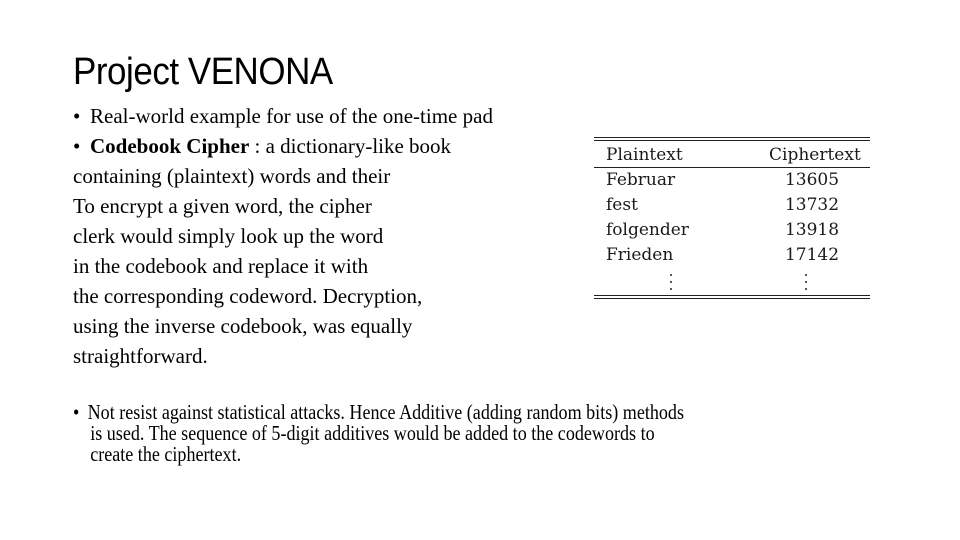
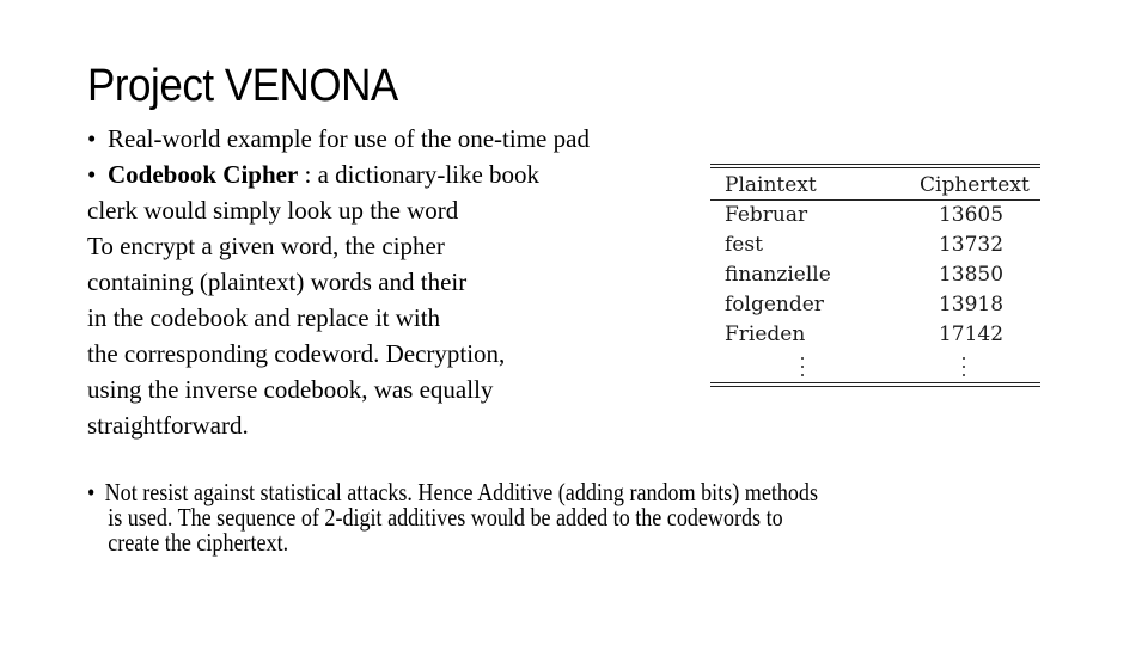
  Project VENONA
  • Real-world example for use of the one-time pad
  • Codebook Cipher : a dictionary-like book
- containing (plaintext) words and their
+ clerk would simply look up the word
  To encrypt a given word, the cipher
- clerk would simply look up the word
+ containing (plaintext) words and their
  in the codebook and replace it with
  the corresponding codeword. Decryption,
  using the inverse codebook, was equally
  straightforward.
  • Not resist against statistical attacks. Hence Additive (adding random bits) methods
- is used. The sequence of 5-digit additives would be added to the codewords to
+ is used. The sequence of 2-digit additives would be added to the codewords to
  create the ciphertext.
  Plaintext
  Ciphertext
  Februar
  13605
  fest
  13732
+ finanzielle
+ 13850
  folgender
  13918
  Frieden
  17142
